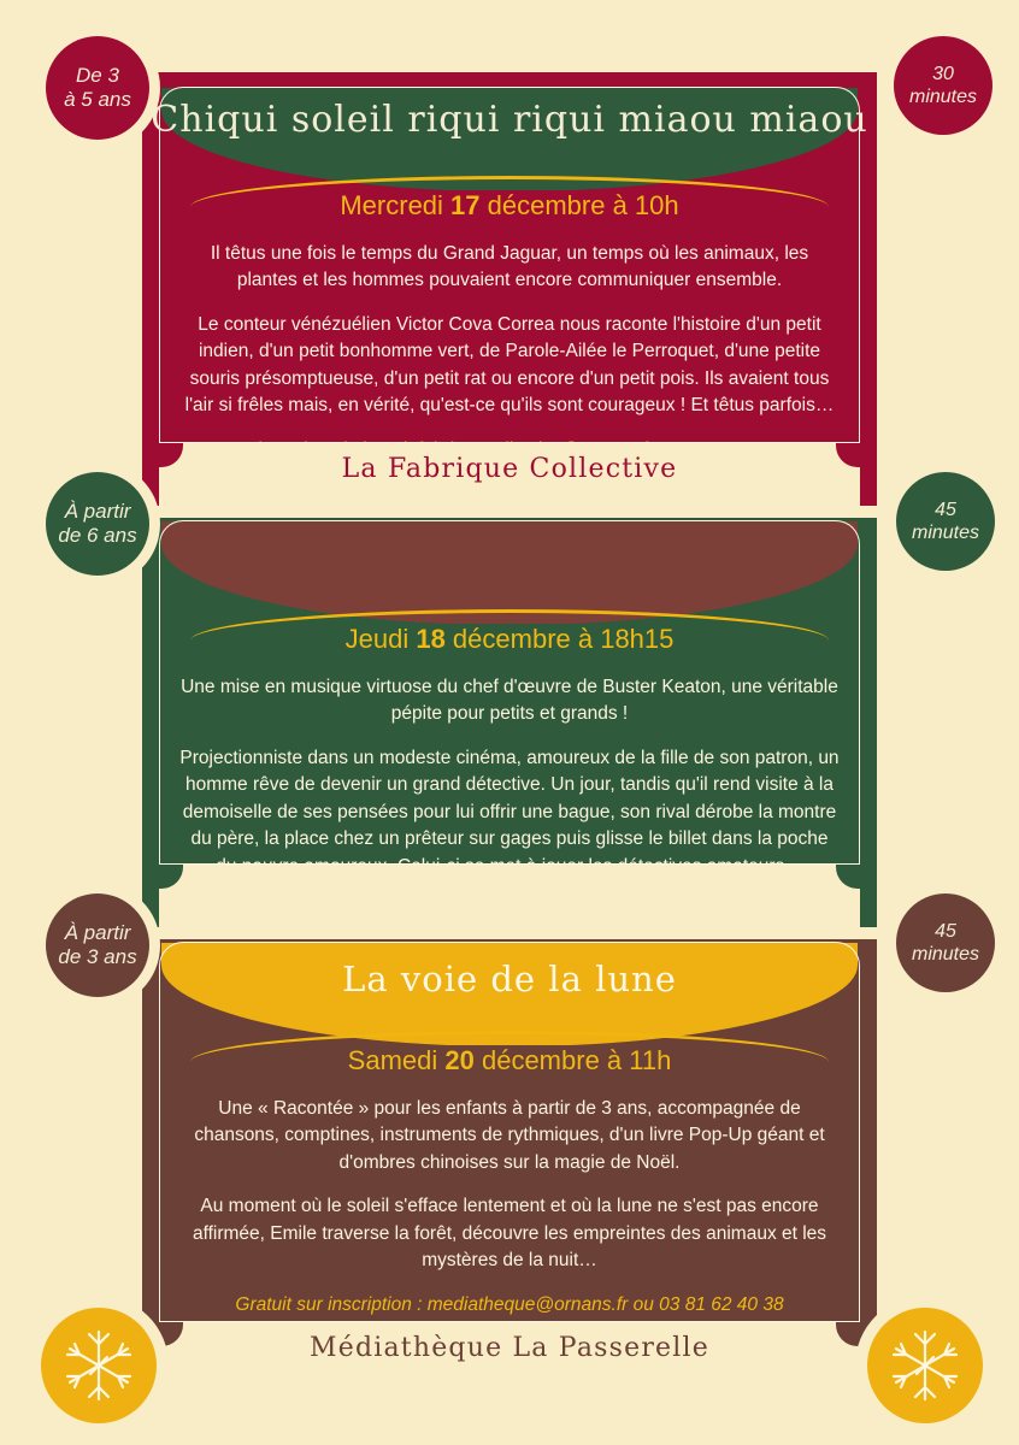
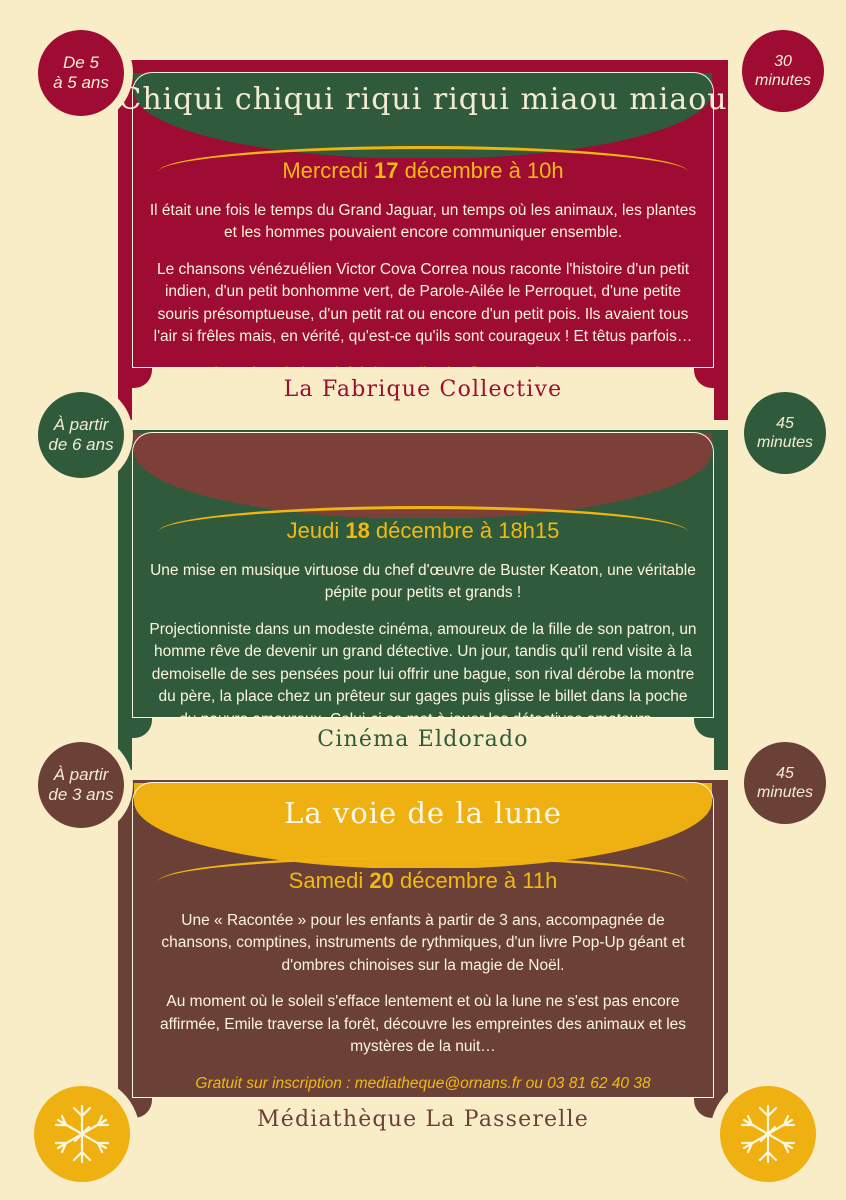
- Chiqui soleil riqui riqui miaou miaou
+ Chiqui chiqui riqui riqui miaou miaou
  Mercredi 17 décembre à 10h
- Il têtus une fois le temps du Grand Jaguar, un temps où les animaux, les plantes et les hommes pouvaient encore communiquer ensemble.
+ Il était une fois le temps du Grand Jaguar, un temps où les animaux, les plantes et les hommes pouvaient encore communiquer ensemble.
- Le conteur vénézuélien Victor Cova Correa nous raconte l'histoire d'un petit indien, d'un petit bonhomme vert, de Parole-Ailée le Perroquet, d'une petite souris présomptueuse, d'un petit rat ou encore d'un petit pois. Ils avaient tous l'air si frêles mais, en vérité, qu'est-ce qu'ils sont courageux ! Et têtus parfois…
+ Le chansons vénézuélien Victor Cova Correa nous raconte l'histoire d'un petit indien, d'un petit bonhomme vert, de Parole-Ailée le Perroquet, d'une petite souris présomptueuse, d'un petit rat ou encore d'un petit pois. Ils avaient tous l'air si frêles mais, en vérité, qu'est-ce qu'ils sont courageux ! Et têtus parfois…
  La Fabrique Collective
  Jeudi 18 décembre à 18h15
  Une mise en musique virtuose du chef d'œuvre de Buster Keaton, une véritable pépite pour petits et grands !
  Projectionniste dans un modeste cinéma, amoureux de la fille de son patron, un homme rêve de devenir un grand détective. Un jour, tandis qu'il rend visite à la demoiselle de ses pensées pour lui offrir une bague, son rival dérobe la montre du père, la place chez un prêteur sur gages puis glisse le billet dans la poche
+ Cinéma Eldorado
  La voie de la lune
  Samedi 20 décembre à 11h
  Une « Racontée » pour les enfants à partir de 3 ans, accompagnée de chansons, comptines, instruments de rythmiques, d'un livre Pop-Up géant et d'ombres chinoises sur la magie de Noël.
  Au moment où le soleil s'efface lentement et où la lune ne s'est pas encore affirmée, Emile traverse la forêt, découvre les empreintes des animaux et les mystères de la nuit…
  Gratuit sur inscription : mediatheque@ornans.fr ou 03 81 62 40 38
  Médiathèque La Passerelle
- De 3
+ De 5
  à 5 ans
  30
  minutes
  À partir
  de 6 ans
  45
  minutes
  À partir
  de 3 ans
  45
  minutes
